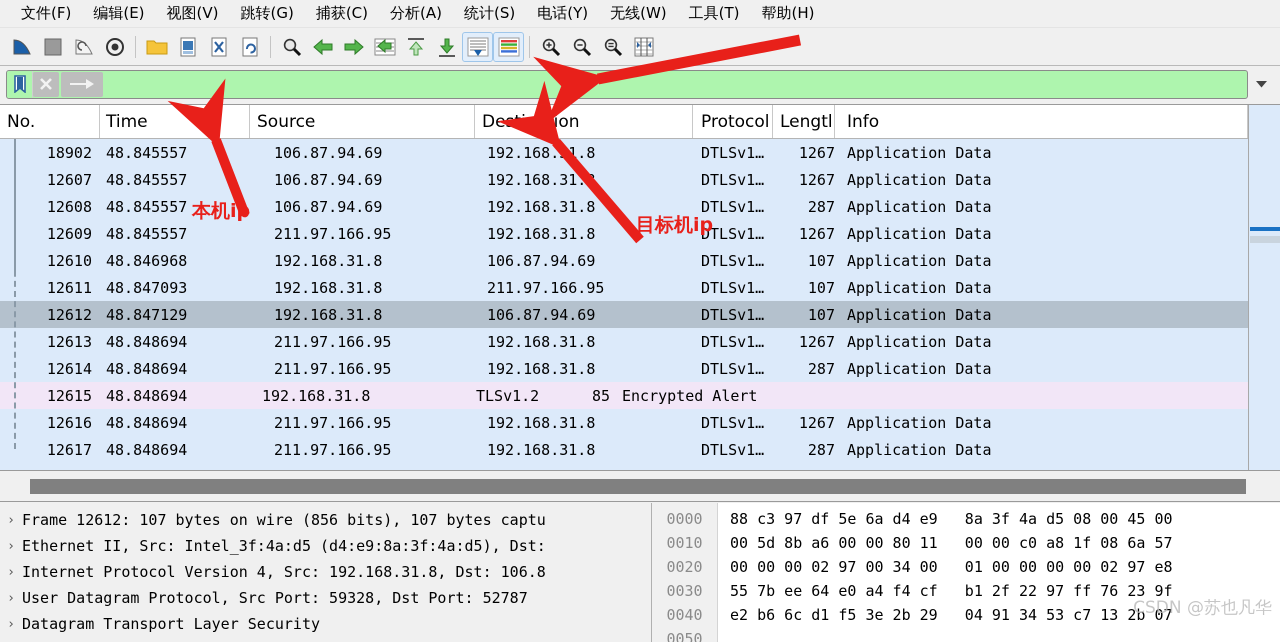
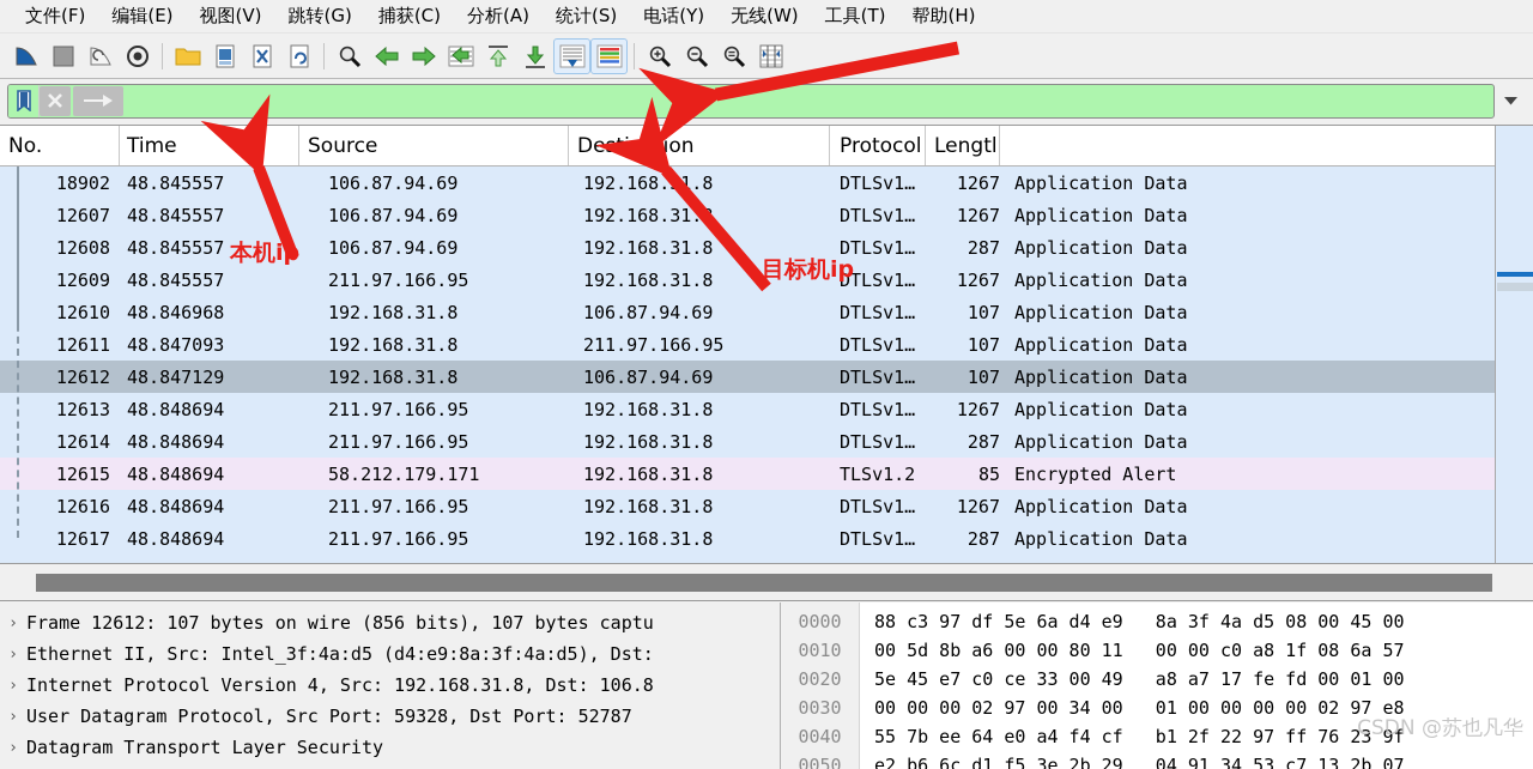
  文件(F)
  编辑(E)
  视图(V)
  跳转(G)
  捕获(C)
  分析(A)
  统计(S)
  电话(Y)
  无线(W)
  工具(T)
  帮助(H)
  No.
  Time
  Source
  Destination
  Protocol
  Lengtl
- Info
  18902
  48.845557
  106.87.94.69
  192.168.1.8
  DTLSv1…
  1267
  Application Data
  12607
  48.845557
  106.87.94.69
  192.168.31
  DTLSv1…
  1267
  Application Data
  12608
  48.845557
  106.87.94.69
  192.168.31.8
  DTLSv1…
  287
  Application Data
  12609
  48.845557
  211.97.166.95
  192.168.31.8
  DTLSv1…
  1267
  Application Data
  12610
  48.846968
  192.168.31.8
  106.87.94.69
  DTLSv1…
  107
  Application Data
  12611
  48.847093
  192.168.31.8
  211.97.166.95
  DTLSv1…
  107
  Application Data
  12612
  48.847129
  192.168.31.8
  106.87.94.69
  DTLSv1…
  107
  Application Data
  12613
  48.848694
  211.97.166.95
  192.168.31.8
  DTLSv1…
  1267
  Application Data
  12614
  48.848694
  211.97.166.95
  192.168.31.8
  DTLSv1…
  287
  Application Data
  12615
  48.848694
+ 58.212.179.171
  192.168.31.8
  TLSv1.2
  85
  Encrypted Alert
  12616
  48.848694
  211.97.166.95
  192.168.31.8
  DTLSv1…
  1267
  Application Data
  12617
  48.848694
  211.97.166.95
  192.168.31.8
  DTLSv1…
  287
  Application Data
  ›
  Frame 12612: 107 bytes on wire (856 bits), 107 bytes captu
  ›
  Ethernet II, Src: Intel_3f:4a:d5 (d4:e9:8a:3f:4a:d5), Dst:
  ›
  Internet Protocol Version 4, Src: 192.168.31.8, Dst: 106.8
  ›
  User Datagram Protocol, Src Port: 59328, Dst Port: 52787
  ›
  Datagram Transport Layer Security
  0000
  0010
  0020
  0030
  0040
  0050
  88 c3 97 df 5e 6a d4 e9 8a 3f 4a d5 08 00 45 00
  00 5d 8b a6 00 00 80 11 00 00 c0 a8 1f 08 6a 57
+ 5e 45 e7 c0 ce 33 00 49 a8 a7 17 fe fd 00 01 00
  00 00 00 02 97 00 34 00 01 00 00 00 00 02 97 e8
  55 7b ee 64 e0 a4 f4 cf b1 2f 22 97 ff 76 23 9f
  e2 b6 6c d1 f5 3e 2b 29 04 91 34 53 c7 13 2b 07
  本机ip
  目标机ip
  CSDN @苏也凡华
